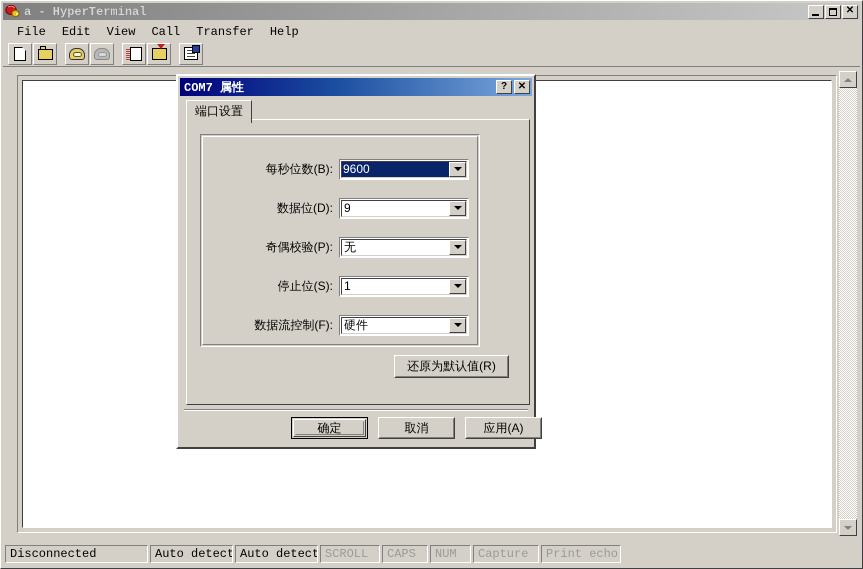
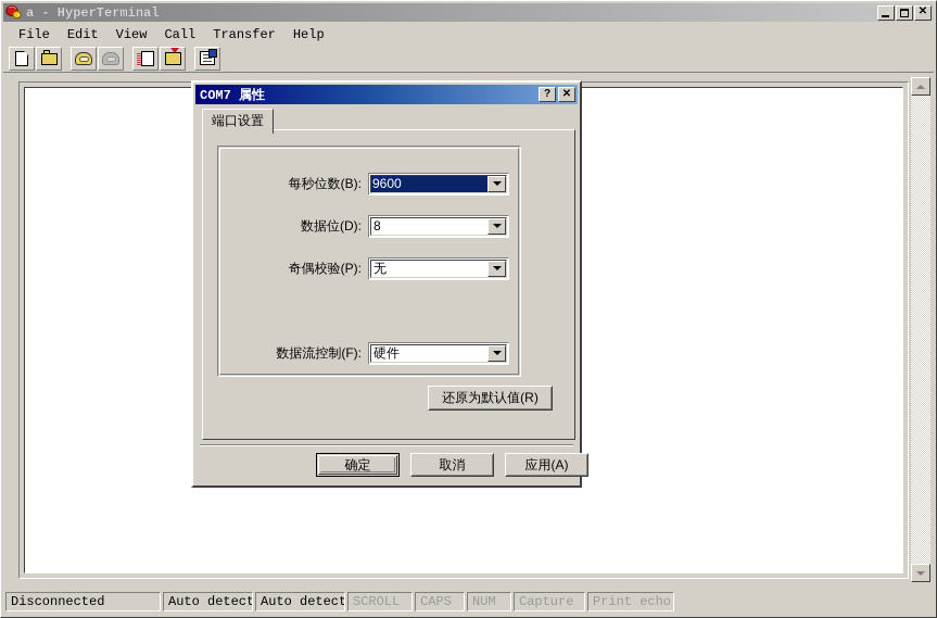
  a - HyperTerminal
  File
  Edit
  View
  Call
  Transfer
  Help
  Disconnected
  Auto detect
  Auto detect
  SCROLL
  CAPS
  NUM
  Capture
  Print echo
  COM7 属性
  ?
  ✕
  端口设置
  每秒位数(B):
  9600
  数据位(D):
- 9
+ 8
  奇偶校验(P):
  无
- 停止位(S):
- 1
  数据流控制(F):
  硬件
  还原为默认值(R)
  确定
  取消
  应用(A)
